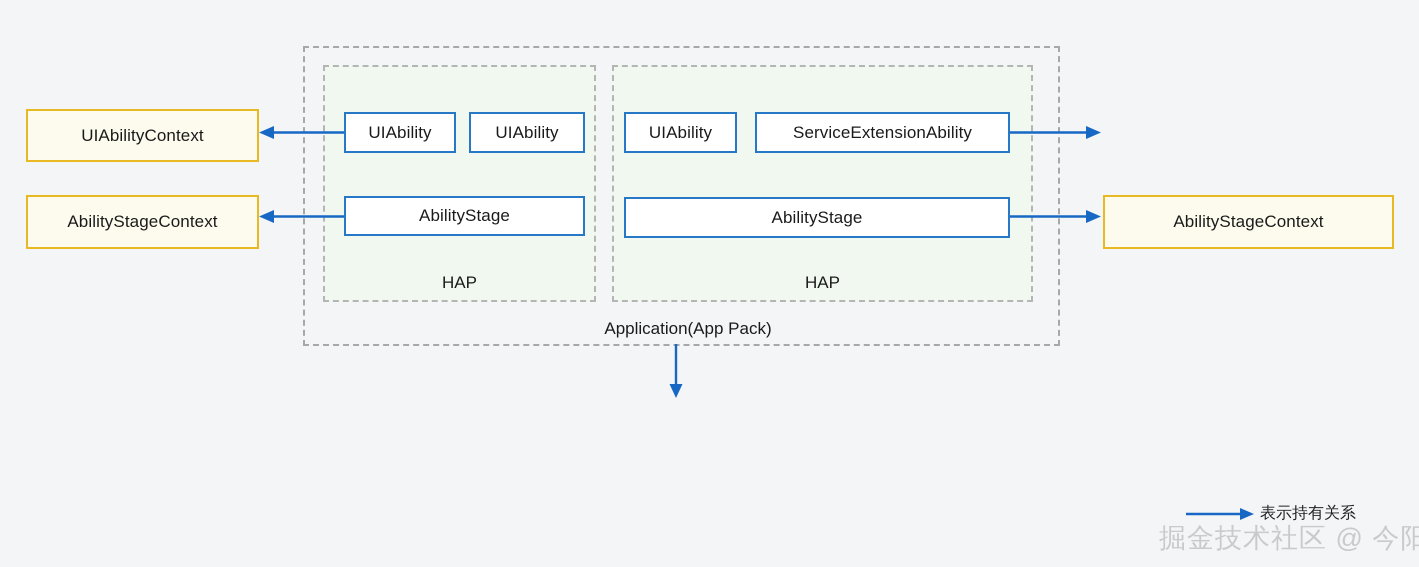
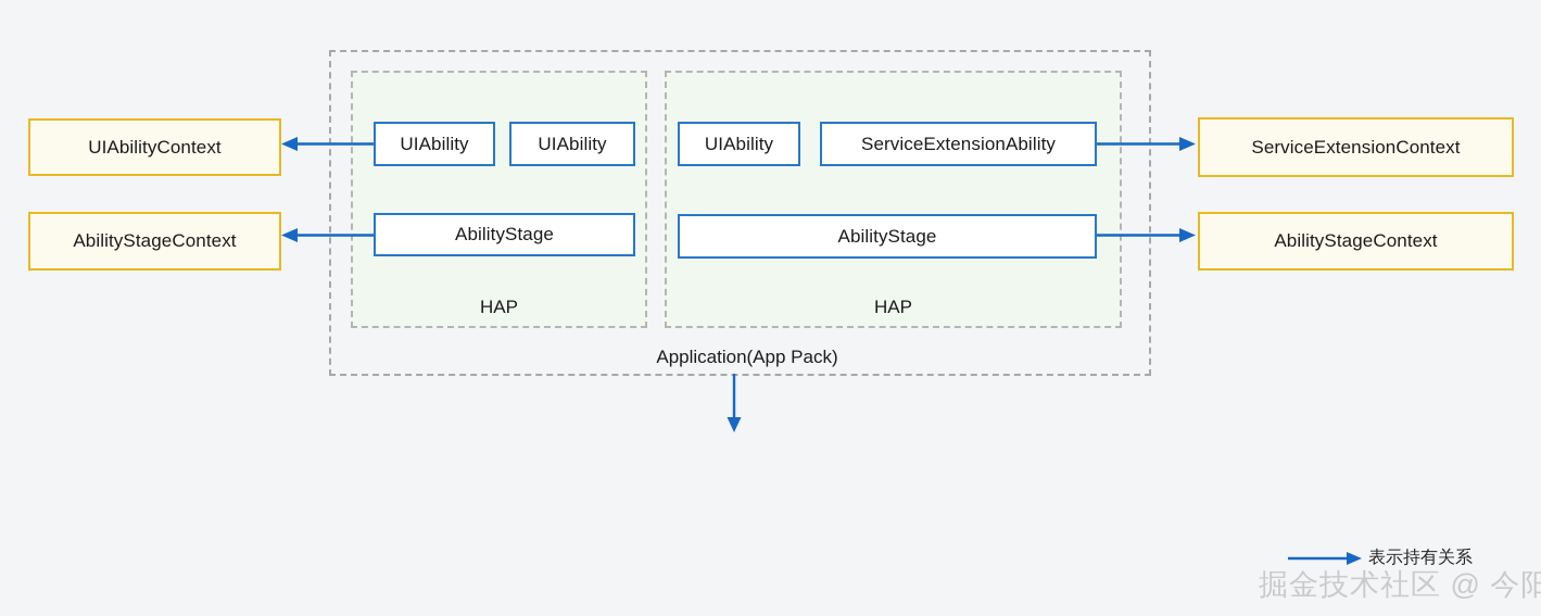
  HAP
  HAP
  Application(App Pack)
  UIAbilityContext
  AbilityStageContext
+ ServiceExtensionContext
  AbilityStageContext
  UIAbility
  UIAbility
  AbilityStage
  UIAbility
  ServiceExtensionAbility
  AbilityStage
  表示持有关系
  掘金技术社区 @ 今阳
